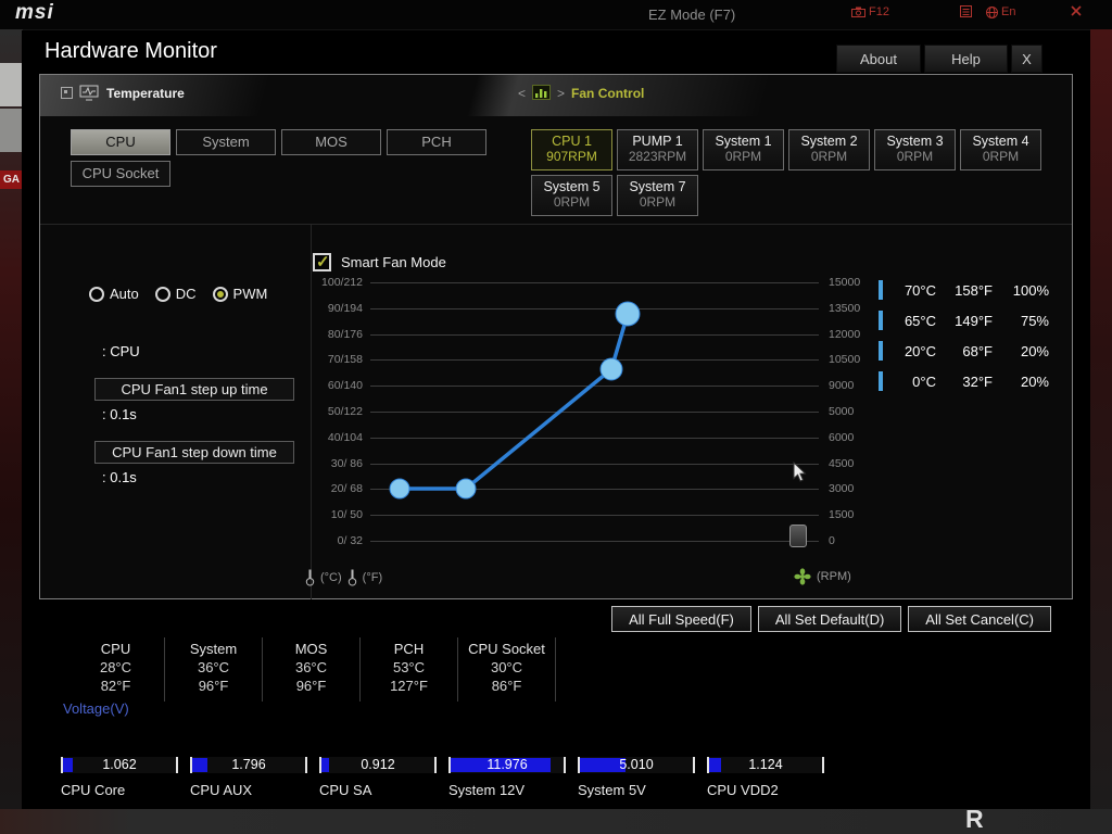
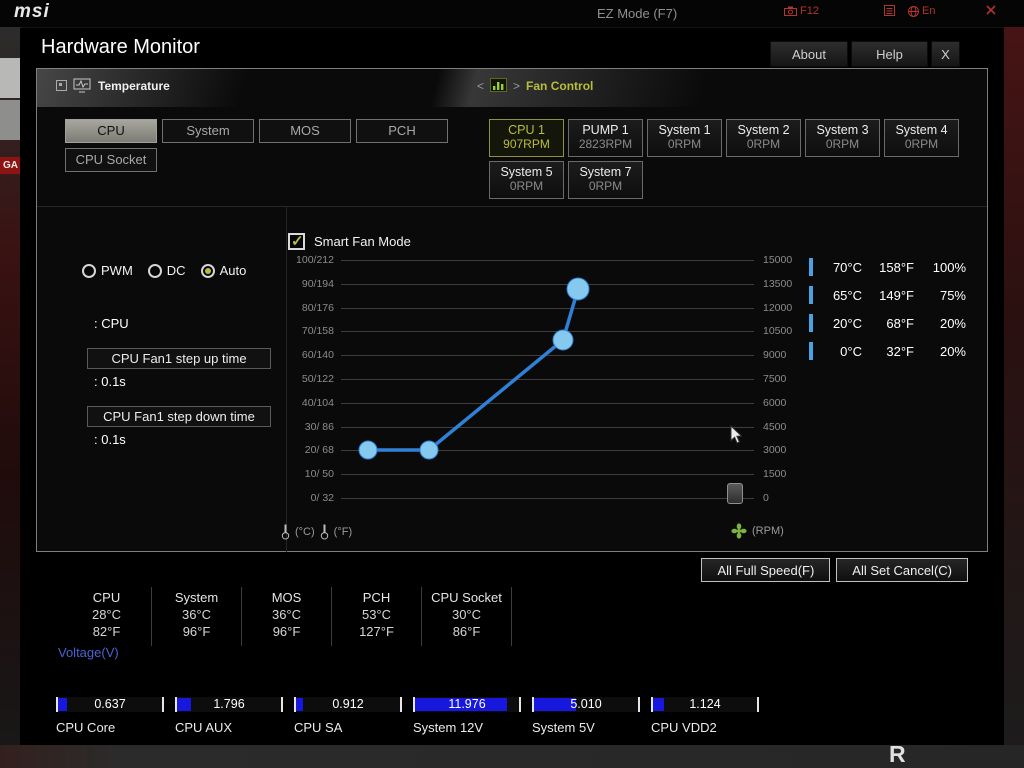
  msi
  EZ Mode (F7)
  F12
  En
  GA
  R
  Hardware Monitor
  About
  Help
  X
  Temperature
  <
  >
  Fan Control
  CPU
  System
  MOS
  PCH
  CPU Socket
  CPU 1
  907RPM
  PUMP 1
  2823RPM
  System 1
  0RPM
  System 2
  0RPM
  System 3
  0RPM
  System 4
  0RPM
  System 5
  0RPM
  System 7
  0RPM
- Auto
+ PWM
  DC
- PWM
+ Auto
  : CPU
  CPU Fan1 step up time
  : 0.1s
  CPU Fan1 step down time
  : 0.1s
  ✓
  Smart Fan Mode
  100/212
  15000
  90/194
  13500
  80/176
  12000
  70/158
  10500
  60/140
  9000
  50/122
- 5000
+ 7500
  40/104
  6000
  30/ 86
  4500
  20/ 68
  3000
  10/ 50
  1500
  0/ 32
  0
  (°C)
  (°F)
  (RPM)
  70°C
  158°F
  100%
  65°C
  149°F
  75%
  20°C
  68°F
  20%
  0°C
  32°F
  20%
  All Full Speed(F)
- All Set Default(D)
  All Set Cancel(C)
  CPU
  28°C
  82°F
  System
  36°C
  96°F
  MOS
  36°C
  96°F
  PCH
  53°C
  127°F
  CPU Socket
  30°C
  86°F
  Voltage(V)
- 1.062
+ 0.637
  CPU Core
  1.796
  CPU AUX
  0.912
  CPU SA
  11.976
  System 12V
  5.010
  System 5V
  1.124
  CPU VDD2
